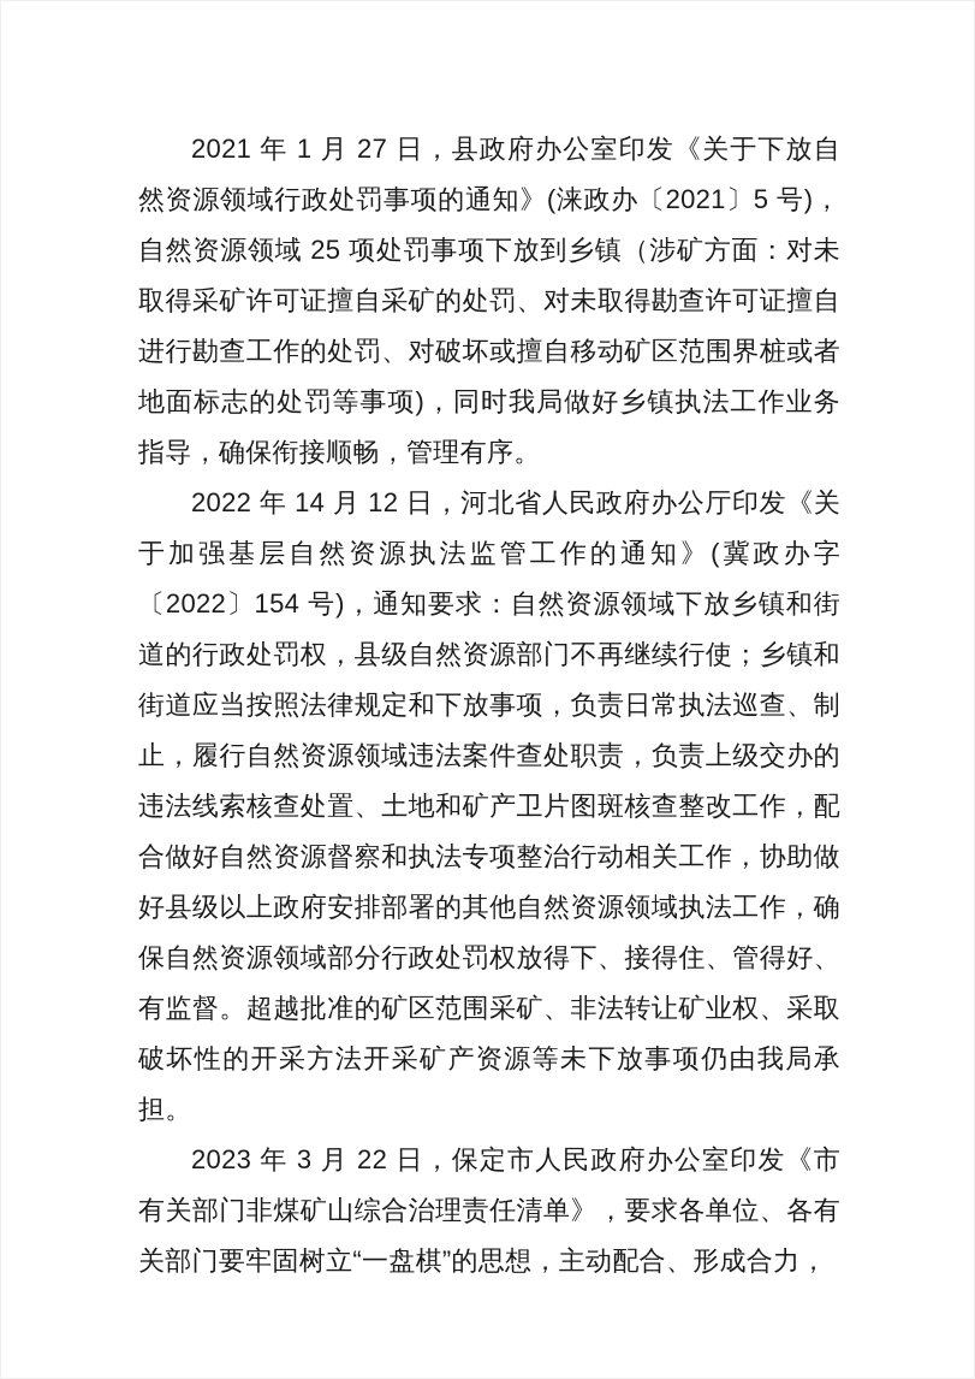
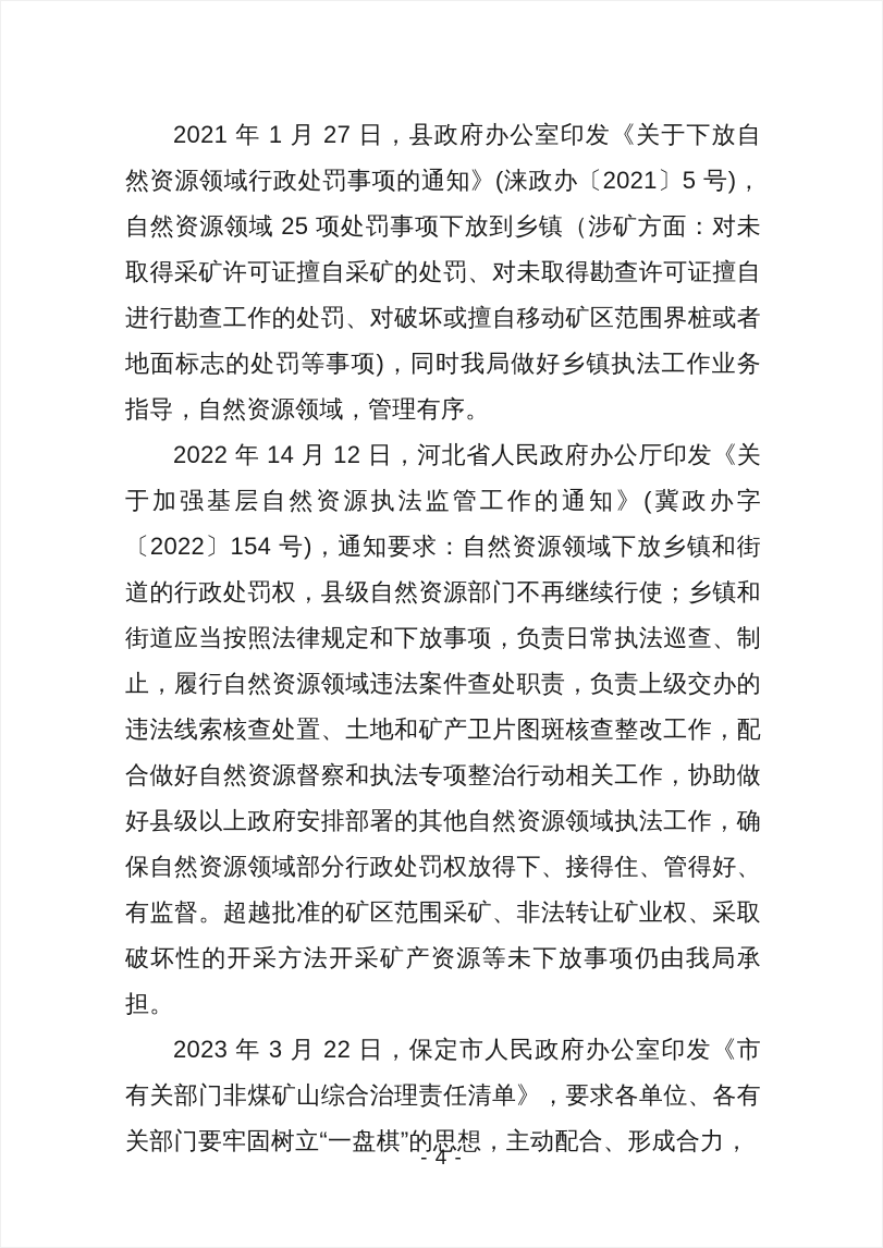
- 2021 年 1 月 27 日，县政府办公室印发《关于下放自然资源领域行政处罚事项的通知》(涞政办〔2021〕5 号)，自然资源领域 25 项处罚事项下放到乡镇（涉矿方面：对未取得采矿许可证擅自采矿的处罚、对未取得勘查许可证擅自进行勘查工作的处罚、对破坏或擅自移动矿区范围界桩或者地面标志的处罚等事项)，同时我局做好乡镇执法工作业务指导，确保衔接顺畅，管理有序。
+ 2021 年 1 月 27 日，县政府办公室印发《关于下放自然资源领域行政处罚事项的通知》(涞政办〔2021〕5 号)，自然资源领域 25 项处罚事项下放到乡镇（涉矿方面：对未取得采矿许可证擅自采矿的处罚、对未取得勘查许可证擅自进行勘查工作的处罚、对破坏或擅自移动矿区范围界桩或者地面标志的处罚等事项)，同时我局做好乡镇执法工作业务指导，自然资源领域，管理有序。
  2022 年 14 月 12 日，河北省人民政府办公厅印发《关于加强基层自然资源执法监管工作的通知》(冀政办字〔2022〕154 号)，通知要求：自然资源领域下放乡镇和街道的行政处罚权，县级自然资源部门不再继续行使；乡镇和街道应当按照法律规定和下放事项，负责日常执法巡查、制止，履行自然资源领域违法案件查处职责，负责上级交办的违法线索核查处置、土地和矿产卫片图斑核查整改工作，配合做好自然资源督察和执法专项整治行动相关工作，协助做好县级以上政府安排部署的其他自然资源领域执法工作，确保自然资源领域部分行政处罚权放得下、接得住、管得好、有监督。超越批准的矿区范围采矿、非法转让矿业权、采取破坏性的开采方法开采矿产资源等未下放事项仍由我局承担。
  2023 年 3 月 22 日，保定市人民政府办公室印发《市有关部门非煤矿山综合治理责任清单》，要求各单位、各有关部门要牢固树立“一盘棋”的思想，主动配合、形成合力，
+ - 4 -
